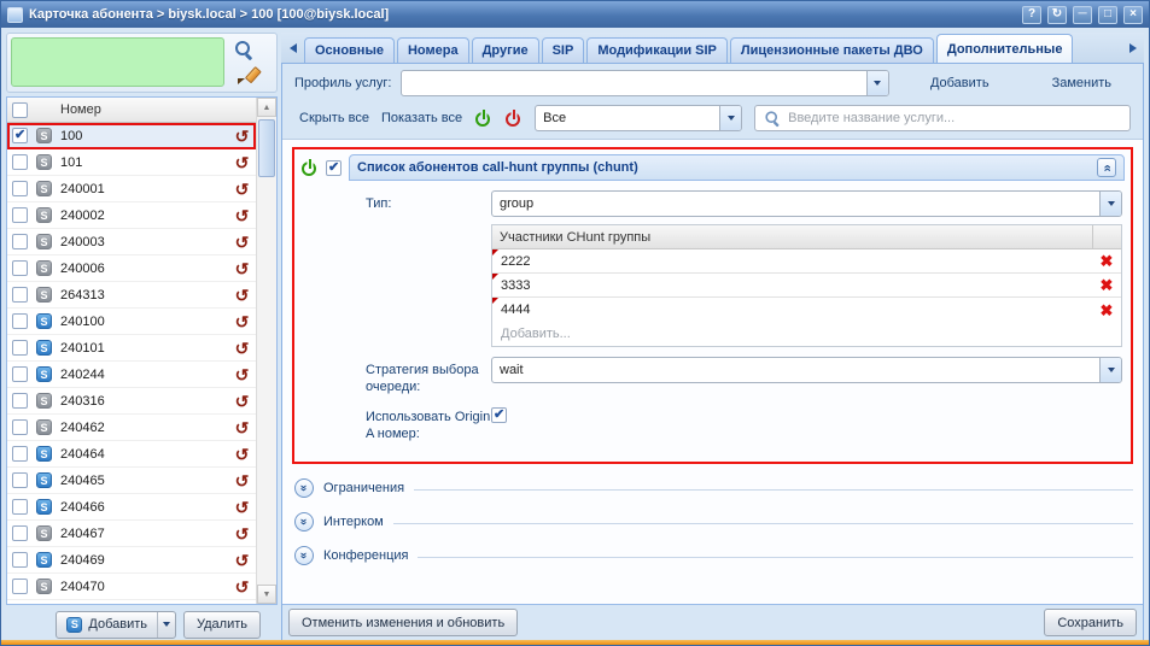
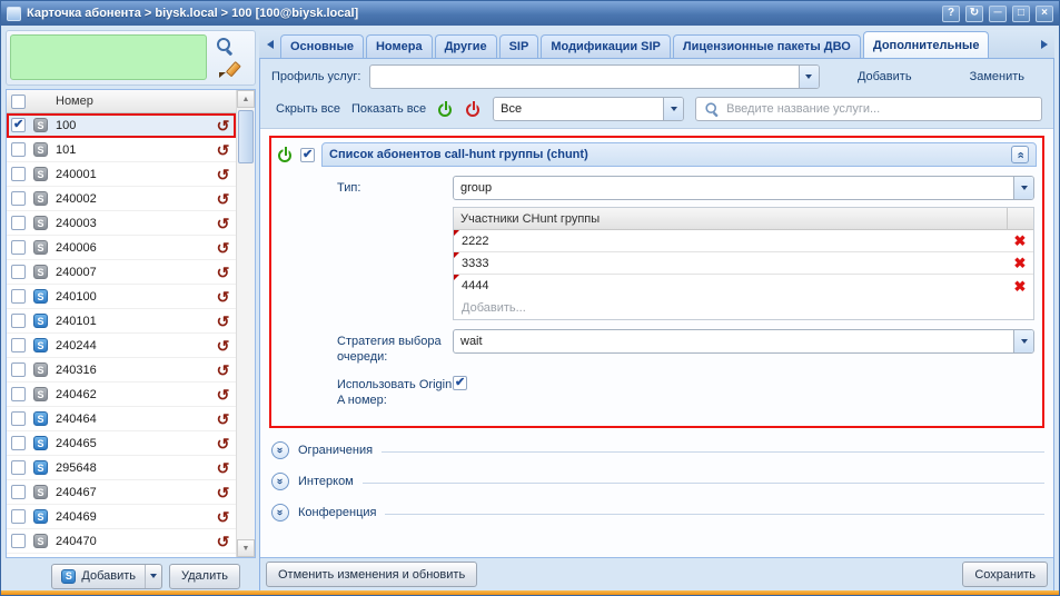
  Карточка абонента > biysk.local > 100 [100@biysk.local]
  ?
  ↻
  ─
  □
  ×
  Номер
  100
  101
  240001
  240002
  240003
  240006
- 264313
+ 240007
  240100
  240101
  240244
  240316
  240462
  240464
  240465
- 240466
+ 295648
  240467
  240469
  240470
  Добавить
  Удалить
  Основные
  Номера
  Другие
  SIP
  Модификации SIP
  Лицензионные пакеты ДВО
  Дополнительные
  Профиль услуг:
  Добавить
  Заменить
  Скрыть все
  Показать все
  Все
  Введите название услуги...
  Список абонентов call-hunt группы (chunt)
  Тип:
  group
  Участники CHunt группы
  2222
  3333
  4444
  Добавить...
  Стратегия выбора очереди:
  wait
  Использовать Origin A номер:
  Ограничения
  Интерком
  Конференция
  Отменить изменения и обновить
  Сохранить
